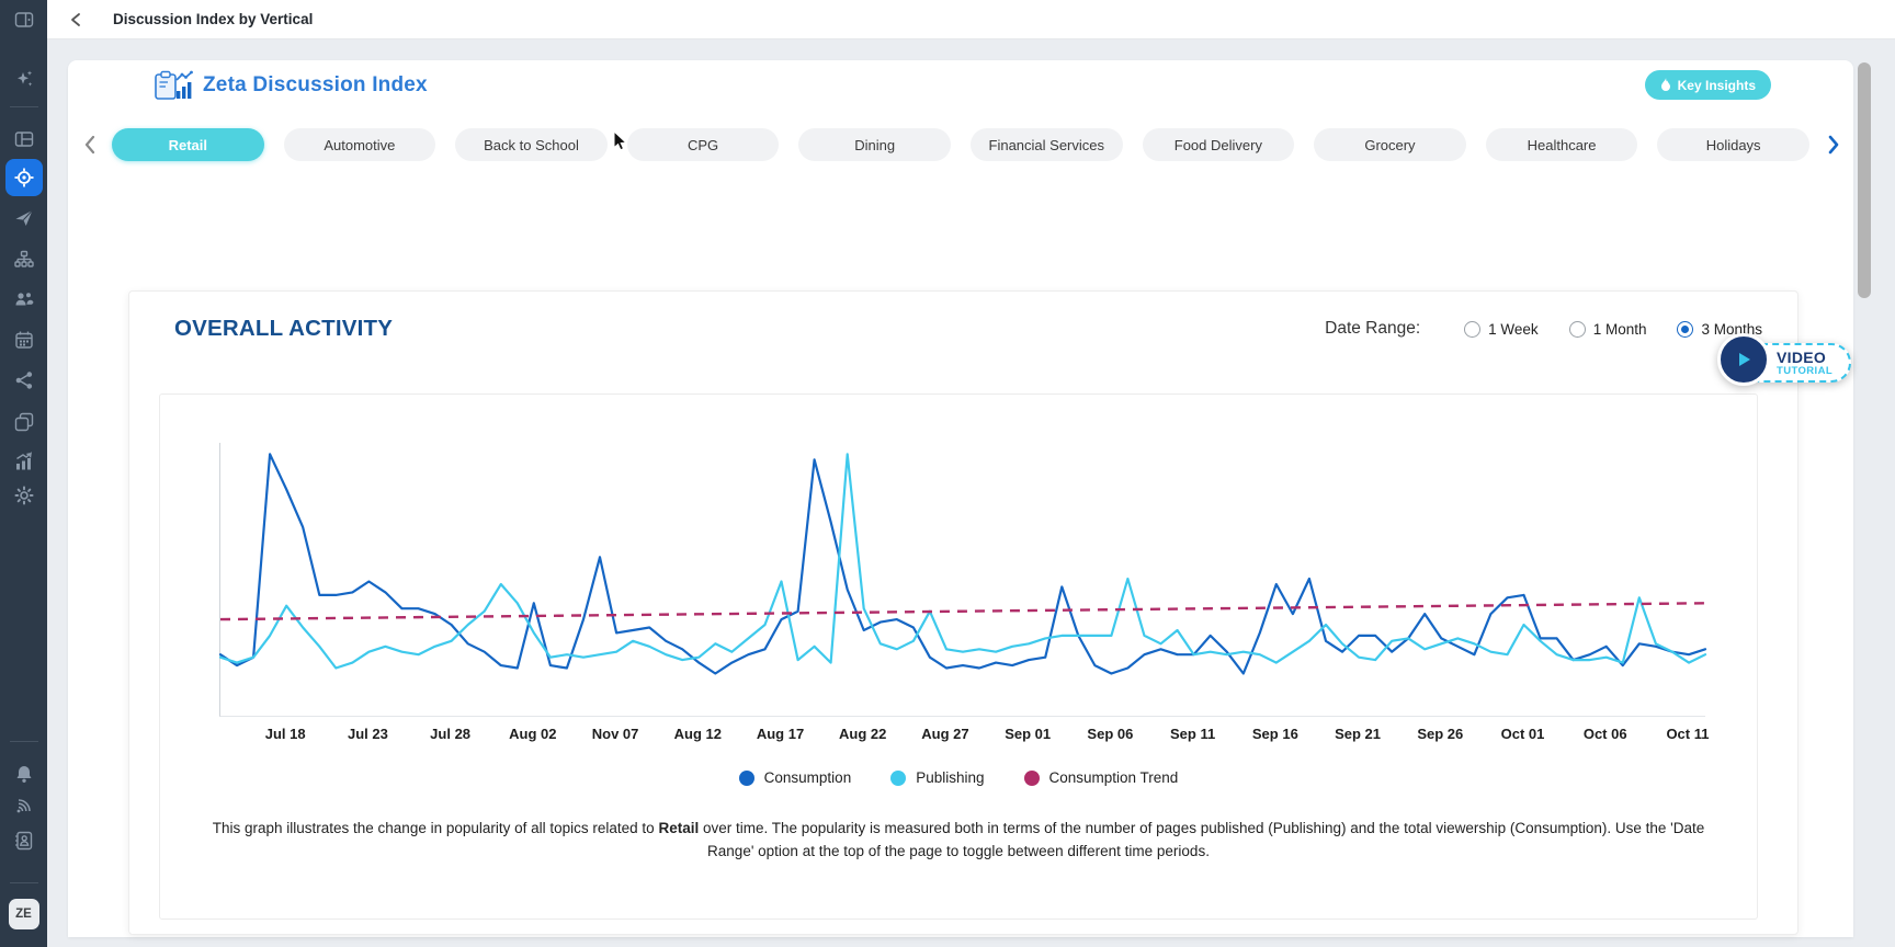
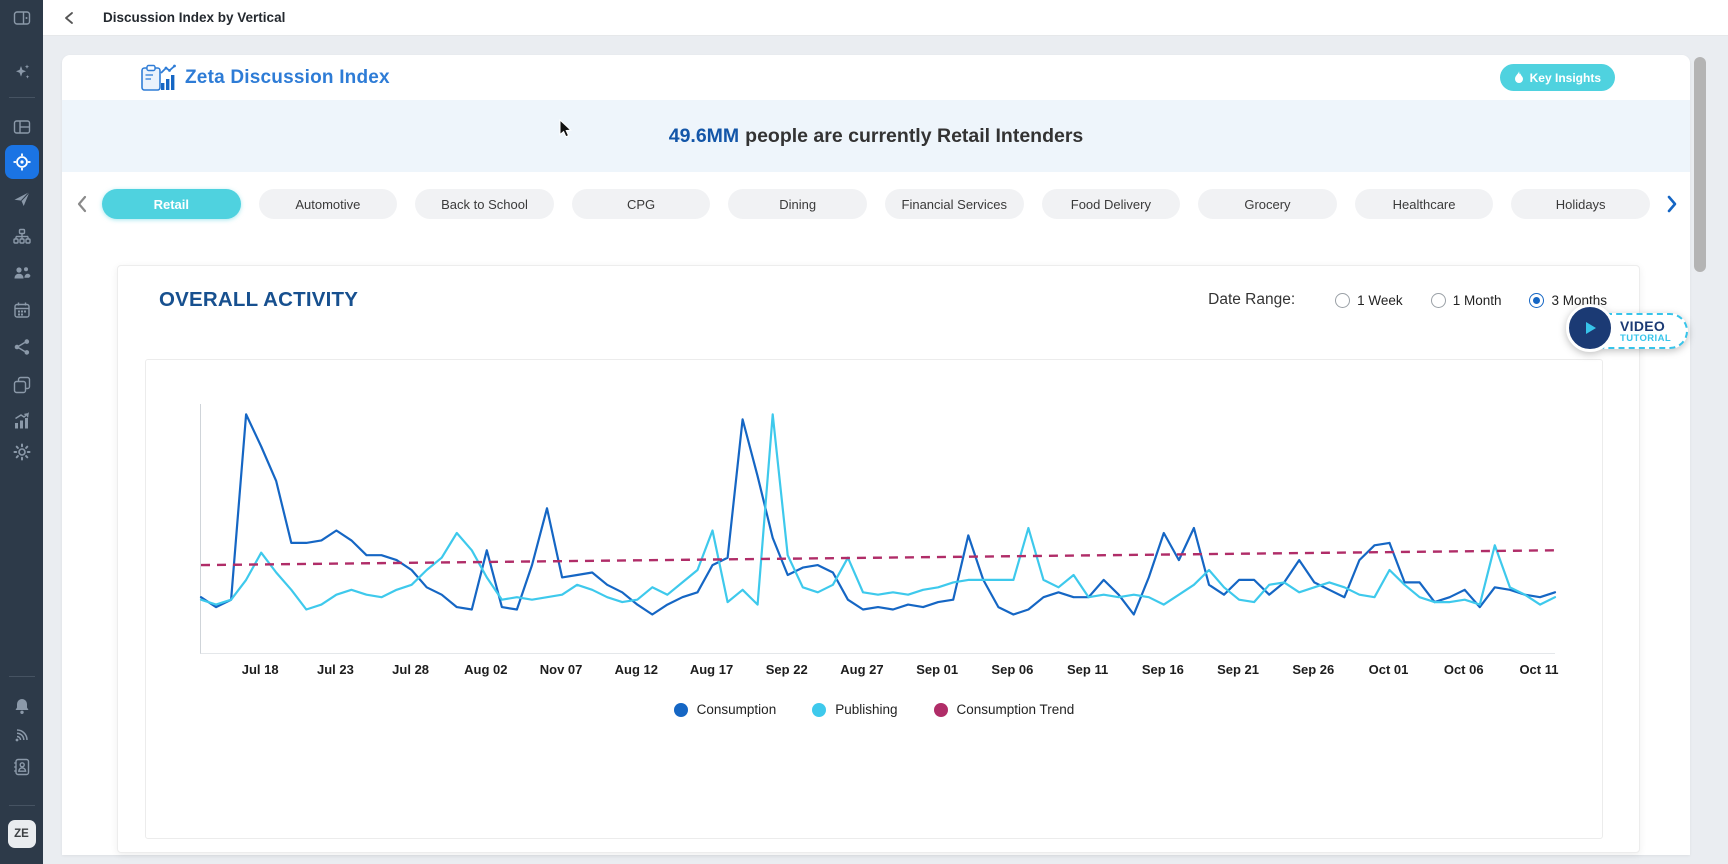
  ZE
  Discussion Index by Vertical
  Zeta Discussion Index
  Key Insights
+ 49.6MM
+ people are currently Retail Intenders
  Retail
  Automotive
  Back to School
  CPG
  Dining
  Financial Services
  Food Delivery
  Grocery
  Healthcare
  Holidays
  OVERALL ACTIVITY
  Date Range:
  1 Week
  1 Month
  3 Months
  Jul 18
  Jul 23
  Jul 28
  Aug 02
  Nov 07
  Aug 12
  Aug 17
- Aug 22
+ Sep 22
  Aug 27
  Sep 01
  Sep 06
  Sep 11
  Sep 16
  Sep 21
  Sep 26
  Oct 01
  Oct 06
  Oct 11
  Consumption
  Publishing
  Consumption Trend
- This graph illustrates the change in popularity of all topics related to Retail over time. The popularity is measured both in terms of the number of pages published (Publishing) and the total viewership (Consumption). Use the 'Date Range' option at the top of the page to toggle between different time periods.
  VIDEO
  TUTORIAL
